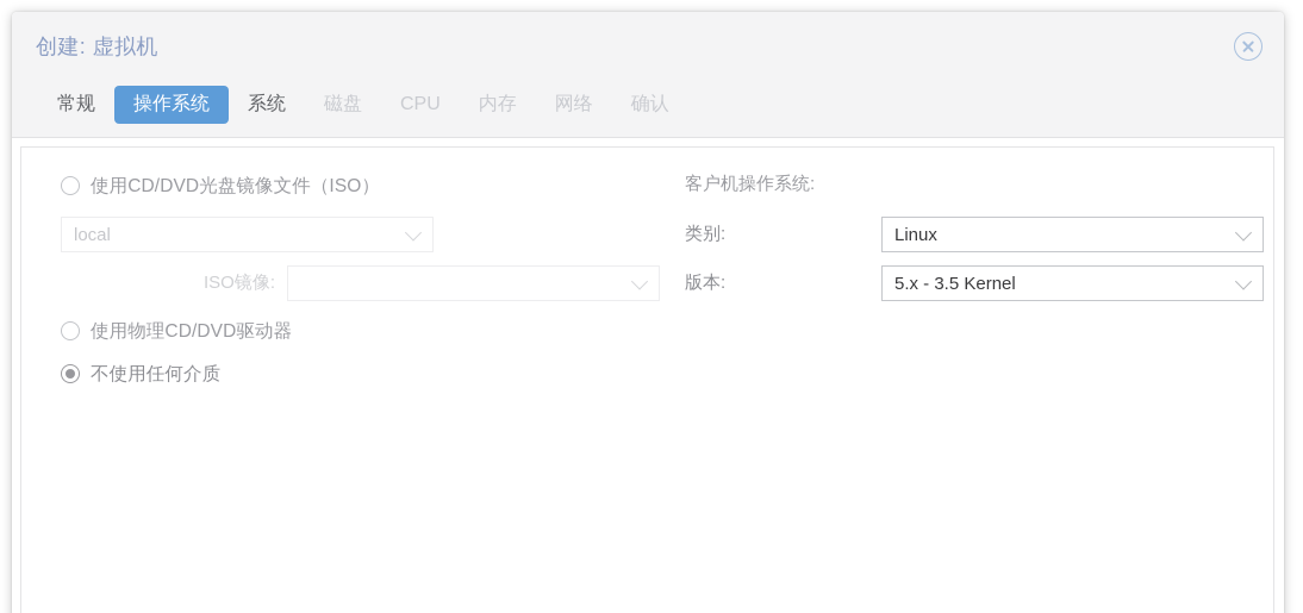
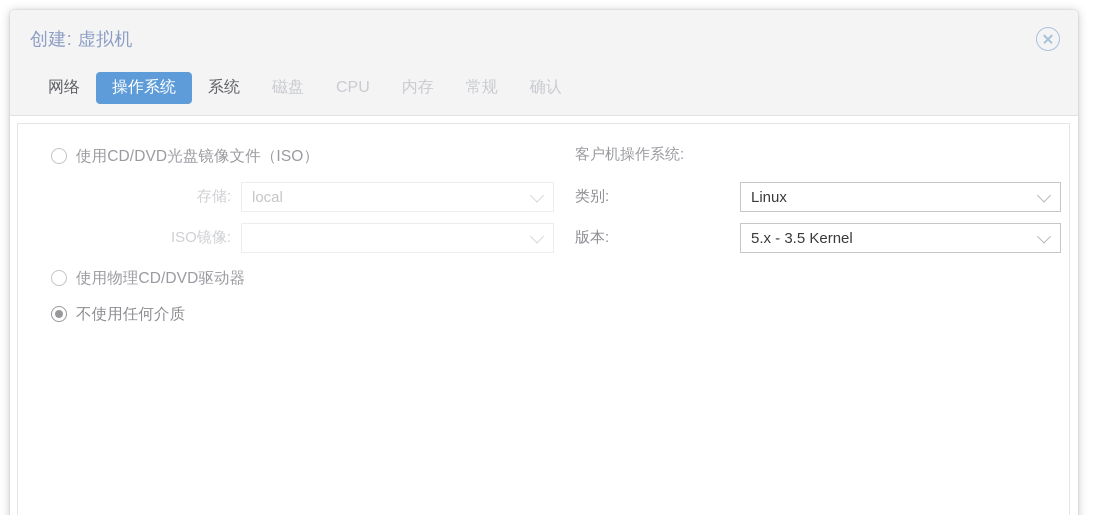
  创建: 虚拟机
- 常规
+ 网络
  操作系统
  系统
  磁盘
  CPU
  内存
- 网络
+ 常规
  确认
  使用CD/DVD光盘镜像文件（ISO）
+ 存储:
  local
  ISO镜像:
  使用物理CD/DVD驱动器
  不使用任何介质
  客户机操作系统:
  类别:
  Linux
  版本:
  5.x - 3.5 Kernel
